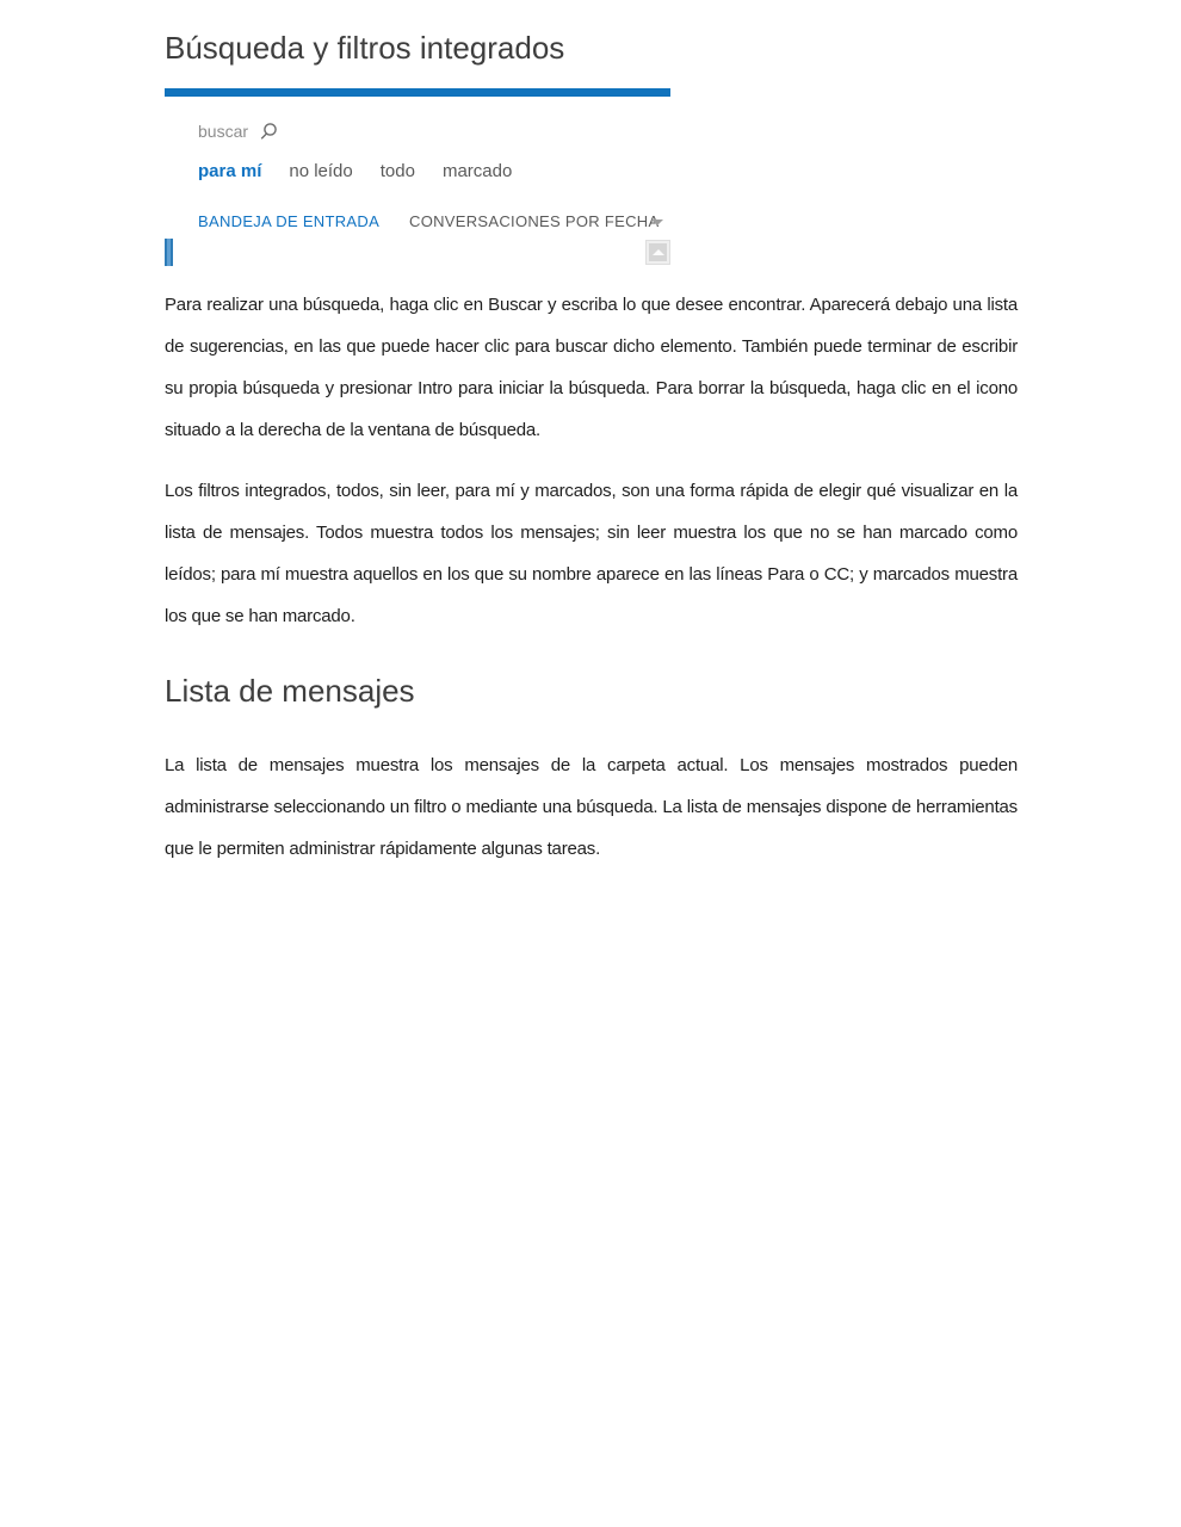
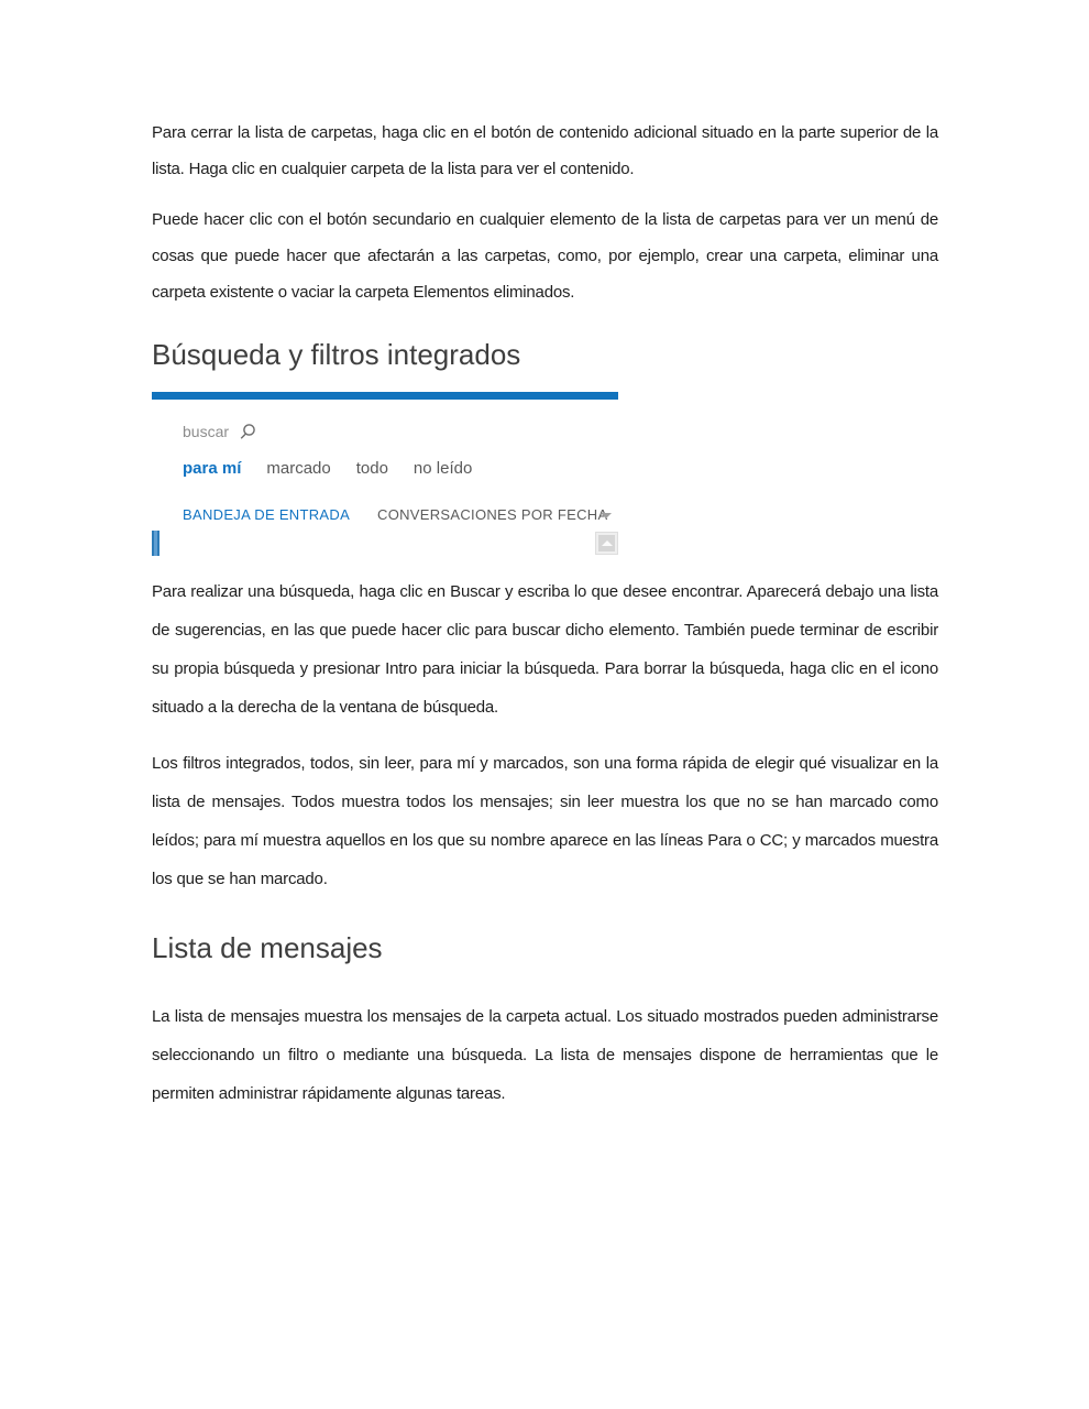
+ Para cerrar la lista de carpetas, haga clic en el botón de contenido adicional situado en la parte superior de la lista. Haga clic en cualquier carpeta de la lista para ver el contenido.
+ Puede hacer clic con el botón secundario en cualquier elemento de la lista de carpetas para ver un menú de cosas que puede hacer que afectarán a las carpetas, como, por ejemplo, crear una carpeta, eliminar una carpeta existente o vaciar la carpeta Elementos eliminados.
  Búsqueda y filtros integrados
  buscar
  para mí
- no leído
+ marcado
  todo
- marcado
+ no leído
  BANDEJA DE ENTRADA
  CONVERSACIONES POR FECHA
  Para realizar una búsqueda, haga clic en Buscar y escriba lo que desee encontrar. Aparecerá debajo una lista de sugerencias, en las que puede hacer clic para buscar dicho elemento. También puede terminar de escribir su propia búsqueda y presionar Intro para iniciar la búsqueda. Para borrar la búsqueda, haga clic en el icono situado a la derecha de la ventana de búsqueda.
  Los filtros integrados, todos, sin leer, para mí y marcados, son una forma rápida de elegir qué visualizar en la lista de mensajes. Todos muestra todos los mensajes; sin leer muestra los que no se han marcado como leídos; para mí muestra aquellos en los que su nombre aparece en las líneas Para o CC; y marcados muestra los que se han marcado.
  Lista de mensajes
- La lista de mensajes muestra los mensajes de la carpeta actual. Los mensajes mostrados pueden administrarse seleccionando un filtro o mediante una búsqueda. La lista de mensajes dispone de herramientas que le permiten administrar rápidamente algunas tareas.
+ La lista de mensajes muestra los mensajes de la carpeta actual. Los situado mostrados pueden administrarse seleccionando un filtro o mediante una búsqueda. La lista de mensajes dispone de herramientas que le permiten administrar rápidamente algunas tareas.
